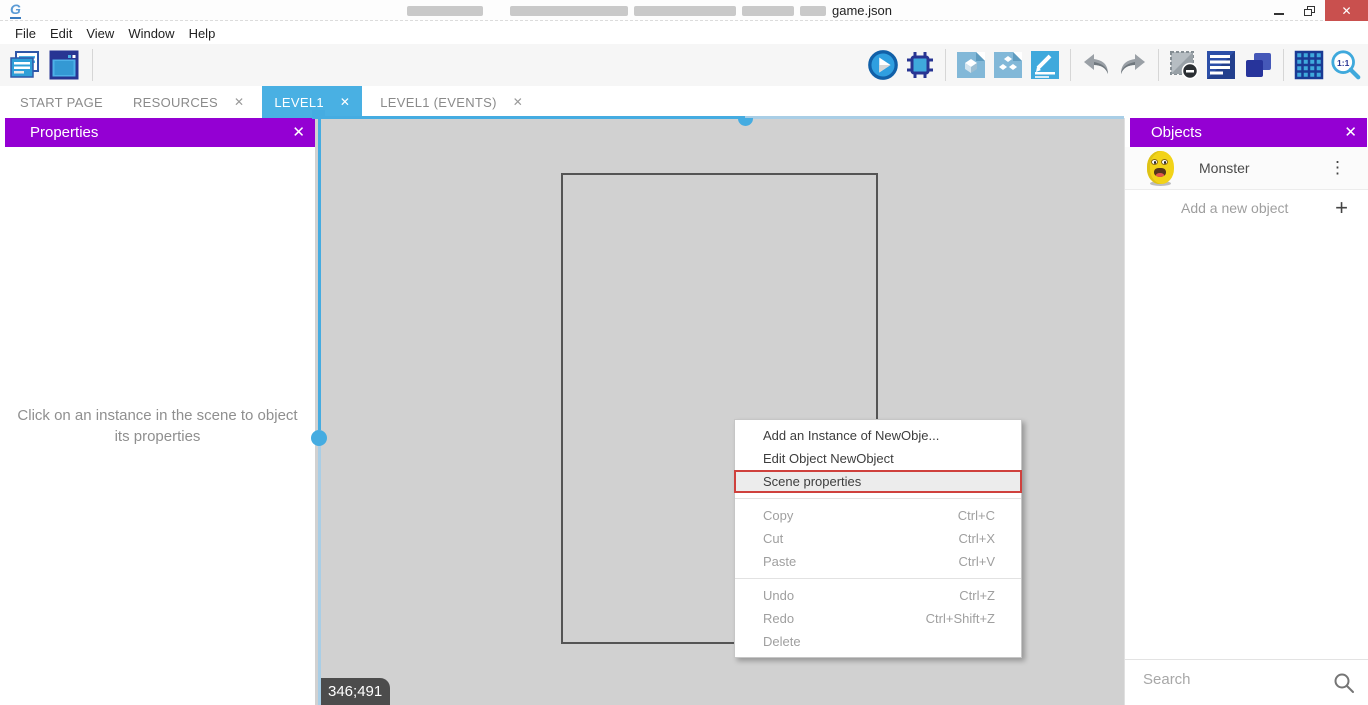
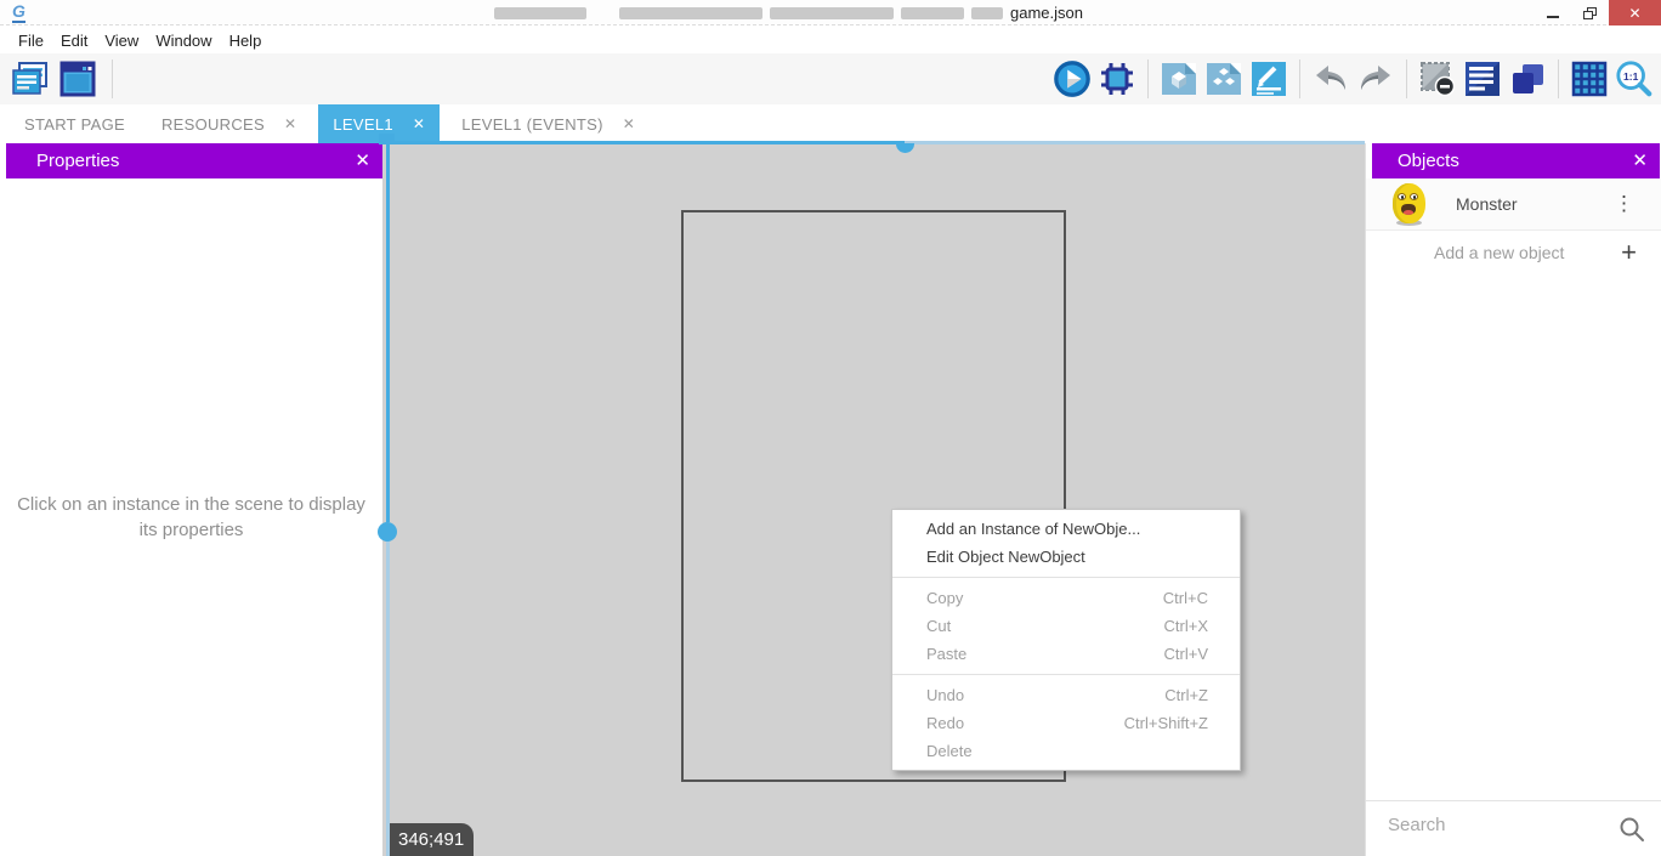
  G
  game.json
  ✕
  File
  Edit
  View
  Window
  Help
  1:1
  START PAGE
  RESOURCES
  ✕
  LEVEL1
  ✕
  LEVEL1 (EVENTS)
  ✕
  Properties
  ✕
- Click on an instance in the scene to object its properties
+ Click on an instance in the scene to display its properties
  346;491
  Add an Instance of NewObje...
  Edit Object NewObject
- Scene properties
  Copy
  Ctrl+C
  Cut
  Ctrl+X
  Paste
  Ctrl+V
  Undo
  Ctrl+Z
  Redo
  Ctrl+Shift+Z
  Delete
  Objects
  ✕
  Monster
  ⋮
  Add a new object
  +
  Search
